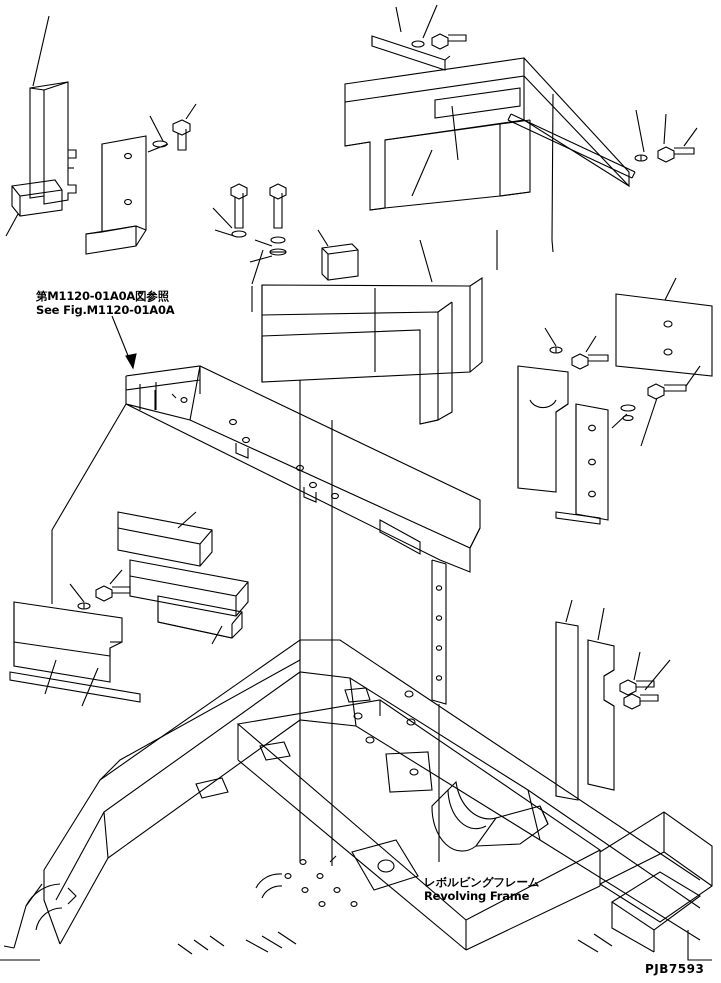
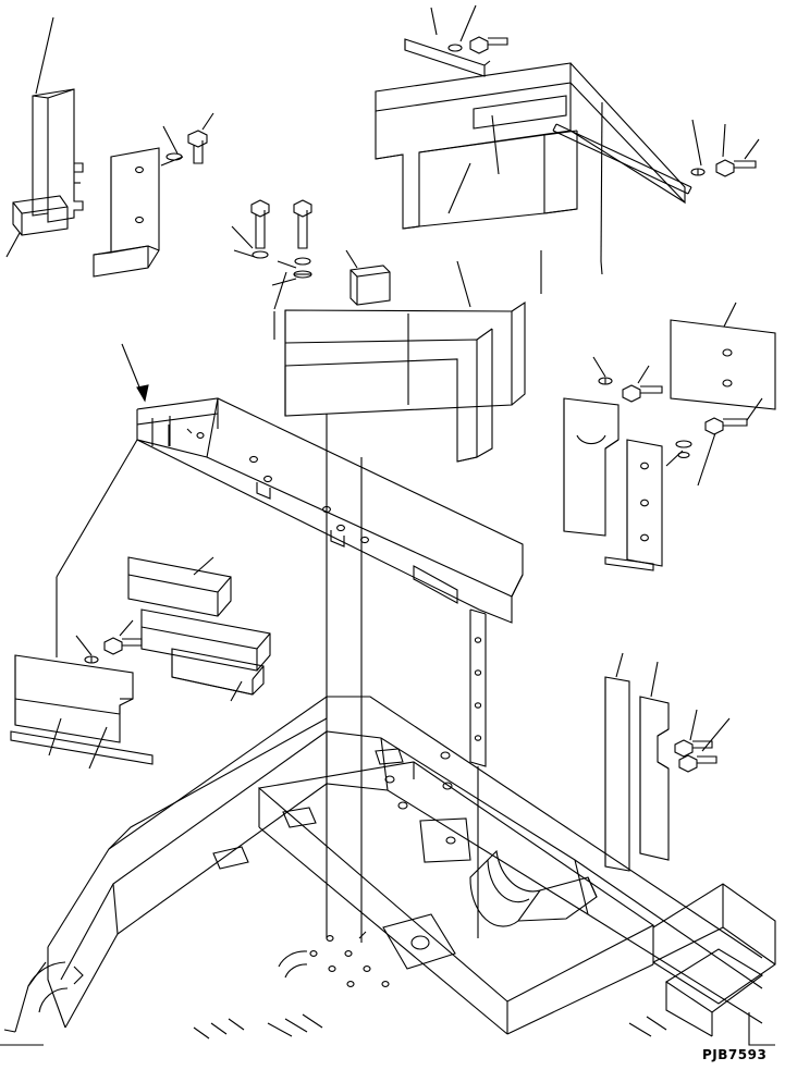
- 第M1120-01A0A図参照 See Fig.M1120-01A0A
- レボルビングフレーム Revolving Frame
  PJB7593
